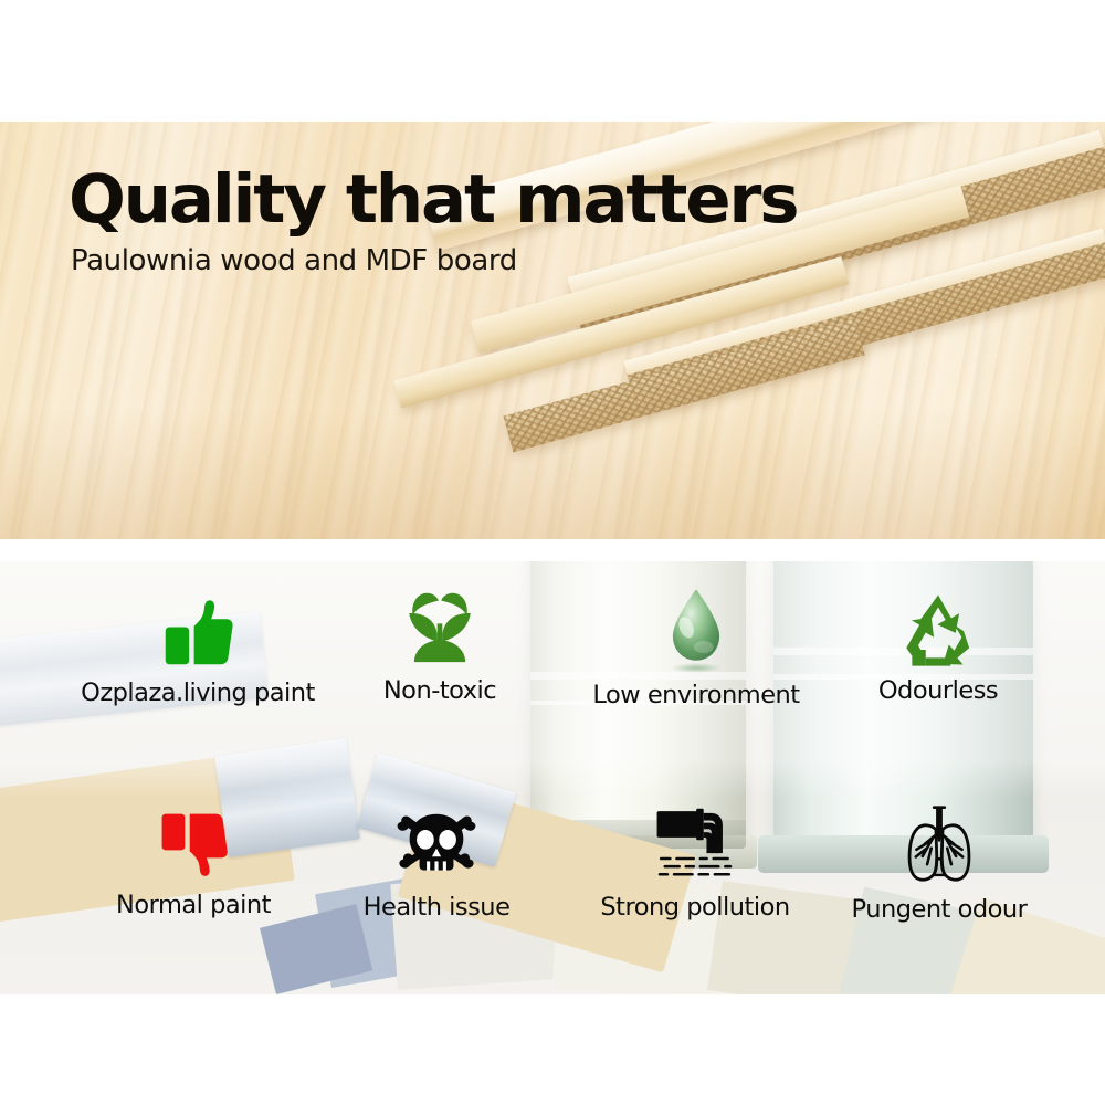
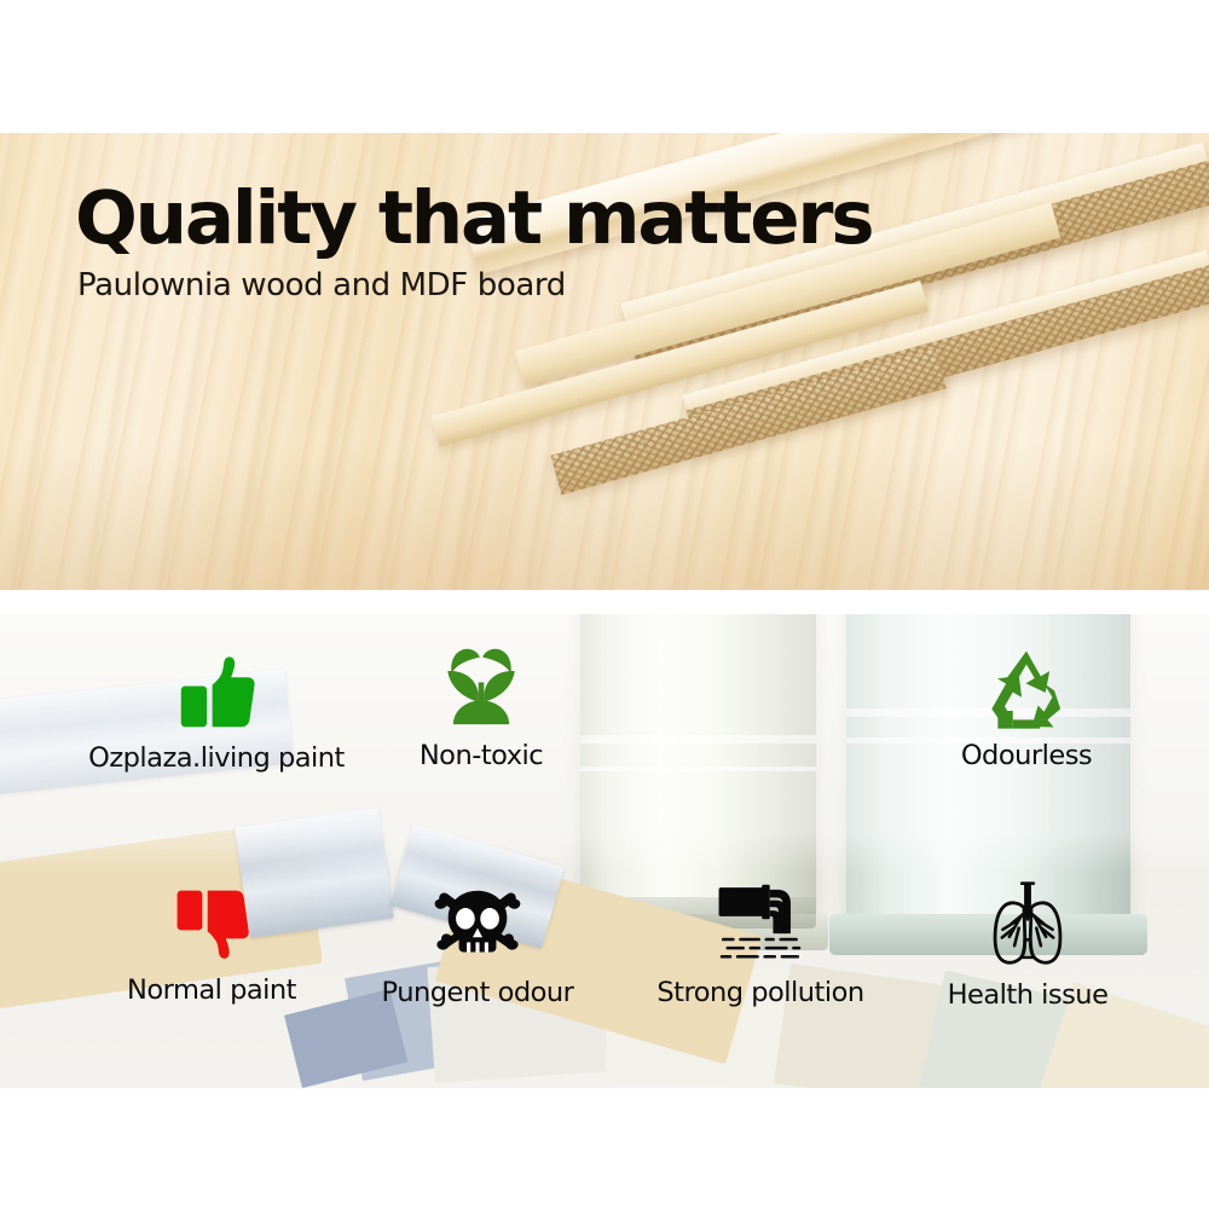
  Quality that matters
  Paulownia wood and MDF board
  Ozplaza.living paint
  Non-toxic
- Low environment
  Odourless
  Normal paint
- Health issue
+ Pungent odour
  Strong pollution
- Pungent odour
+ Health issue
